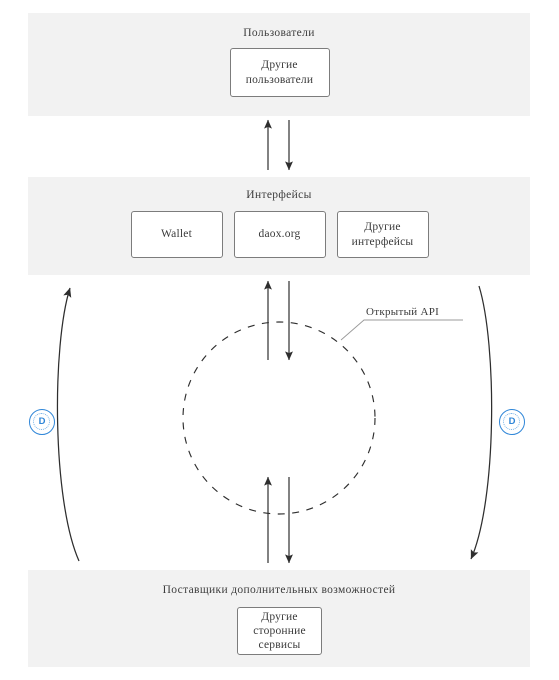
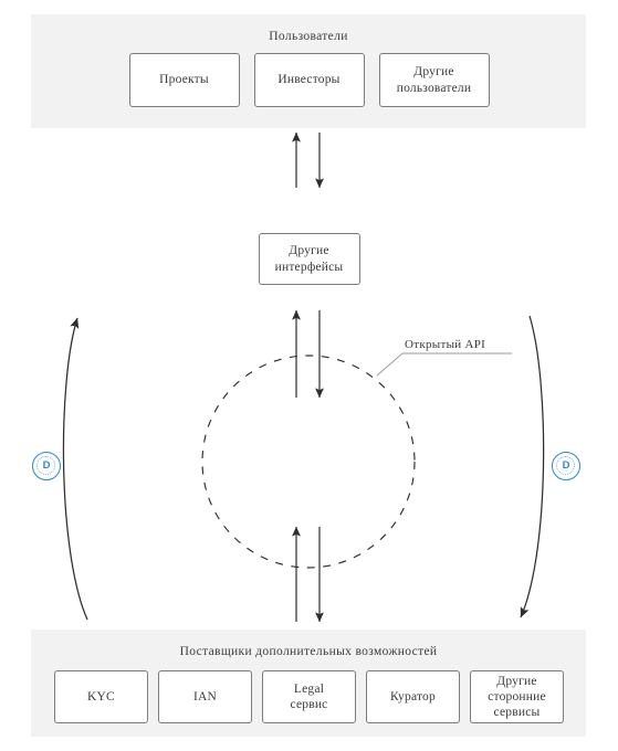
  Пользователи
+ Проекты
+ Инвесторы
  Другие
  пользователи
- Интерфейсы
- Wallet
- daox.org
  Другие
  интерфейсы
  Открытый API
  D
  D
  Поставщики дополнительных возможностей
+ KYC
+ IAN
+ Legal
+ сервис
+ Куратор
  Другие
  сторонние
  сервисы
